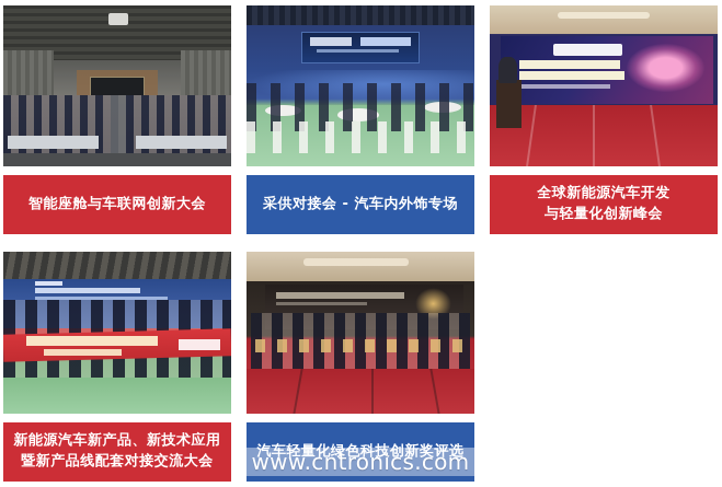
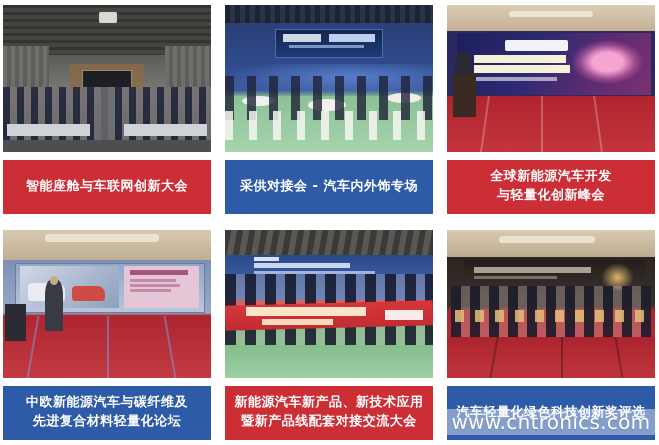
  智能座舱与车联网创新大会
  采供对接会 - 汽车内外饰专场
  全球新能源汽车开发
  与轻量化创新峰会
+ 中欧新能源汽车与碳纤维及
+ 先进复合材料轻量化论坛
  新能源汽车新产品、新技术应用
  暨新产品线配套对接交流大会
  汽车轻量化绿色科技创新奖评选
  www.cntronics.com
